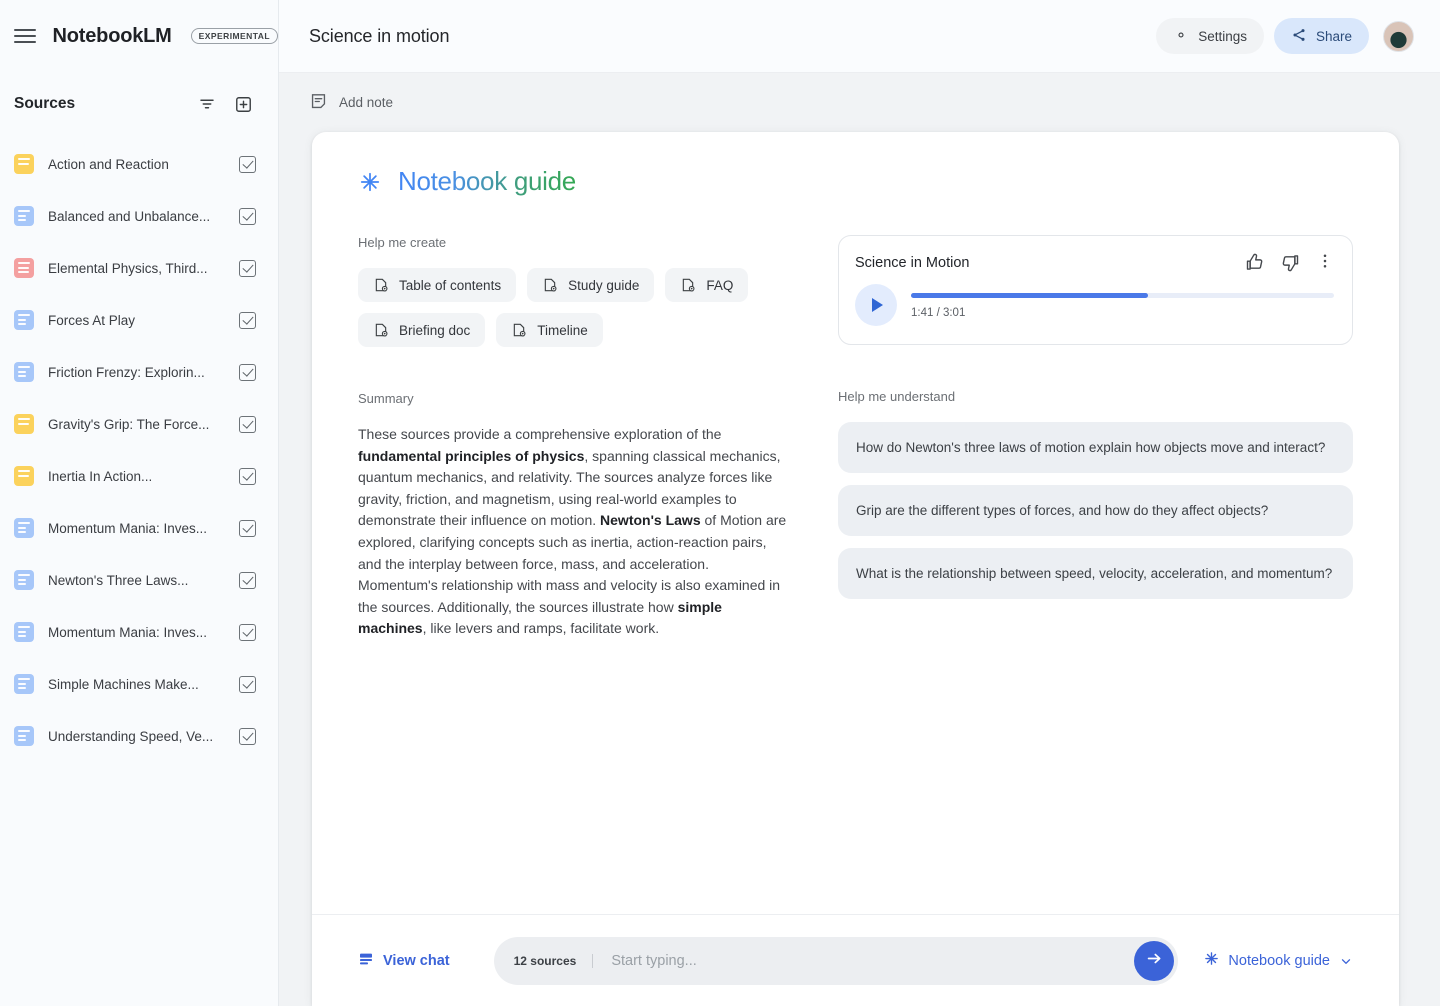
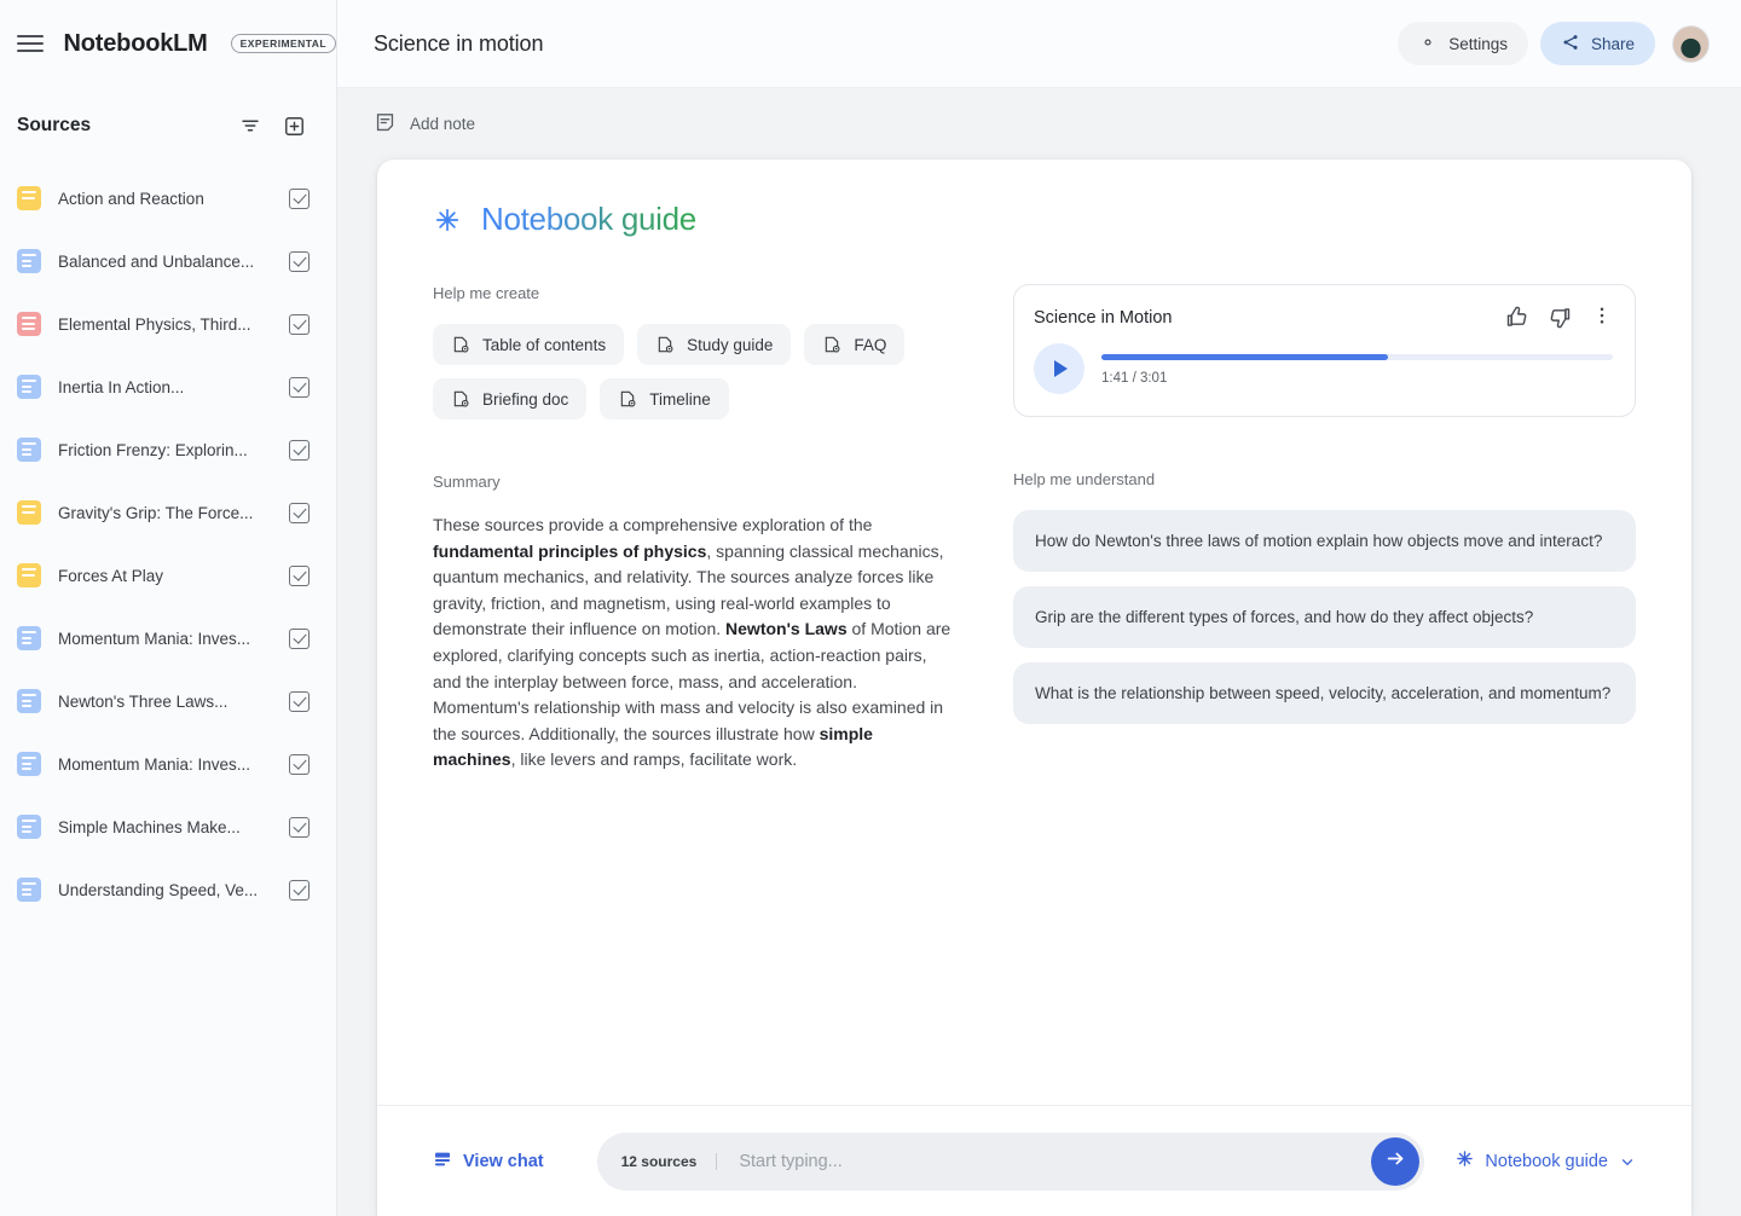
  NotebookLM
  EXPERIMENTAL
  Sources
  Action and Reaction
  Balanced and Unbalance...
  Elemental Physics, Third...
- Forces At Play
+ Inertia In Action...
  Friction Frenzy: Explorin...
  Gravity's Grip: The Force...
- Inertia In Action...
+ Forces At Play
  Momentum Mania: Inves...
  Newton's Three Laws...
  Momentum Mania: Inves...
  Simple Machines Make...
  Understanding Speed, Ve...
  Science in motion
  Settings
  Share
  Add note
  Notebook guide
  Help me create
  Table of contents
  Study guide
  FAQ
  Briefing doc
  Timeline
  Summary
  These sources provide a comprehensive exploration of the fundamental principles of physics, spanning classical mechanics, quantum mechanics, and relativity. The sources analyze forces like gravity, friction, and magnetism, using real-world examples to demonstrate their influence on motion. Newton's Laws of Motion are explored, clarifying concepts such as inertia, action-reaction pairs, and the interplay between force, mass, and acceleration. Momentum's relationship with mass and velocity is also examined in the sources. Additionally, the sources illustrate how simple machines, like levers and ramps, facilitate work.
  Science in Motion
  1:41 / 3:01
  Help me understand
  How do Newton's three laws of motion explain how objects move and interact?
  Grip are the different types of forces, and how do they affect objects?
  What is the relationship between speed, velocity, acceleration, and momentum?
  View chat
  12 sources
  Start typing...
  Notebook guide
